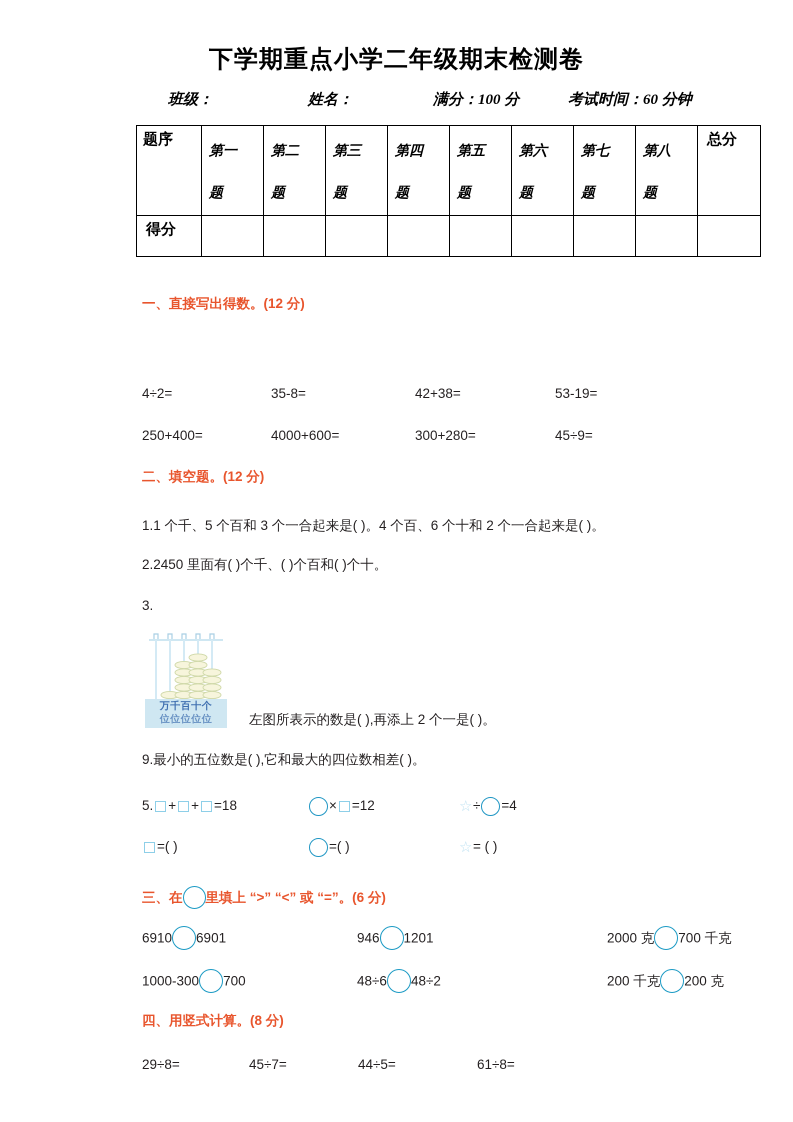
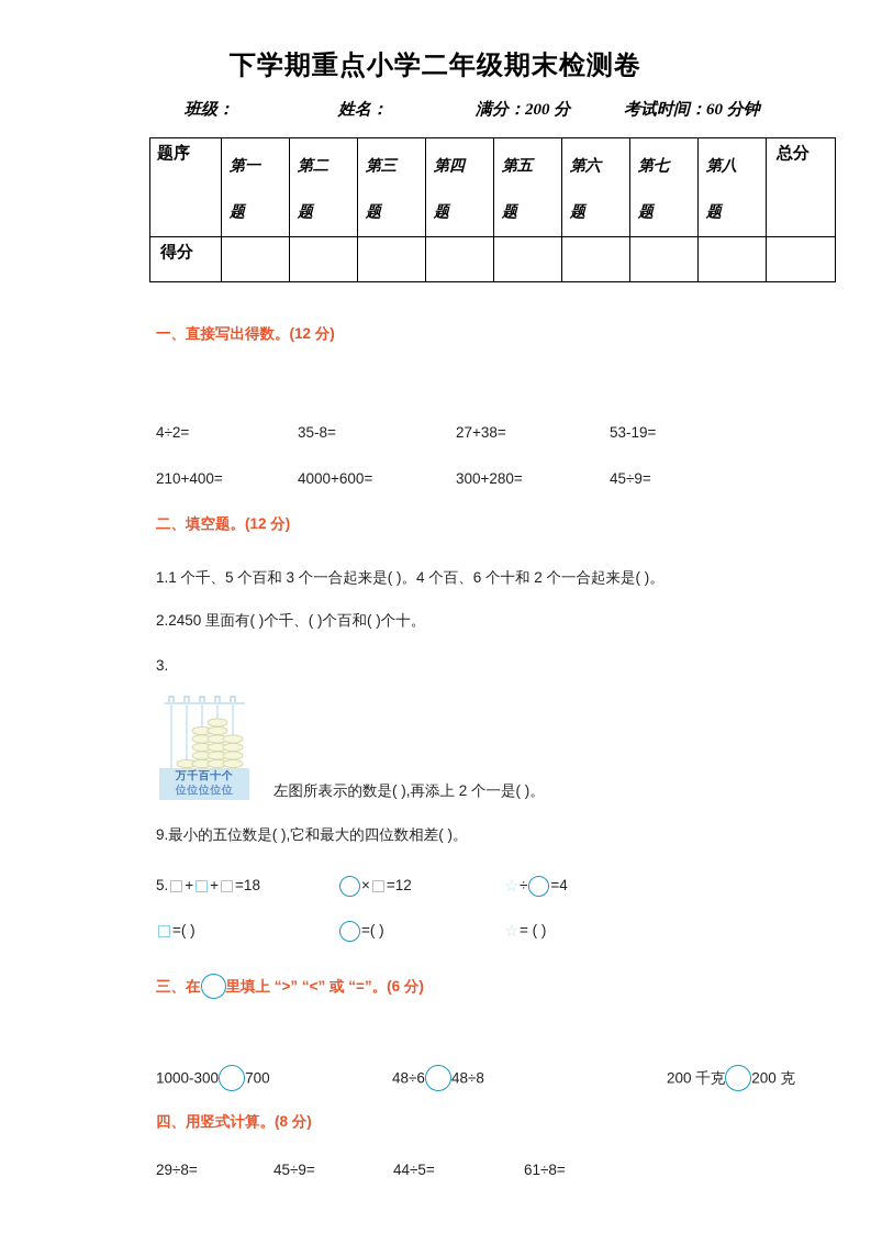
  下学期重点小学二年级期末检测卷
- 班级： 姓名： 满分：100 分 考试时间：60 分钟
+ 班级： 姓名： 满分：200 分 考试时间：60 分钟
  题序	第一 题	第二 题	第三 题	第四 题	第五 题	第六 题	第七 题	第八 题	总分
  得分
  一、直接写出得数。(12 分)
- 4÷2= 35-8= 42+38= 53-19=
+ 4÷2= 35-8= 27+38= 53-19=
- 250+400= 4000+600= 300+280= 45÷9=
+ 210+400= 4000+600= 300+280= 45÷9=
  二、填空题。(12 分)
  1.1 个千、5 个百和 3 个一合起来是( )。4 个百、6 个十和 2 个一合起来是( )。
  2.2450 里面有( )个千、( )个百和( )个十。
  3.
  万千百十个
  位位位位位
  左图所表示的数是( ),再添上 2 个一是( )。
  9.最小的五位数是( ),它和最大的四位数相差( )。
  5. + + =18 × =12 ☆÷ =4
  =( ) =( ) ☆= ( )
  三、在 里填上 “>” “<” 或 “=”。(6 分)
- 6910 6901 946 1201 2000 克 700 千克
- 1000-300 700 48÷6 48÷2 200 千克 200 克
+ 1000-300 700 48÷6 48÷8 200 千克 200 克
  四、用竖式计算。(8 分)
- 29÷8= 45÷7= 44÷5= 61÷8=
+ 29÷8= 45÷9= 44÷5= 61÷8=
